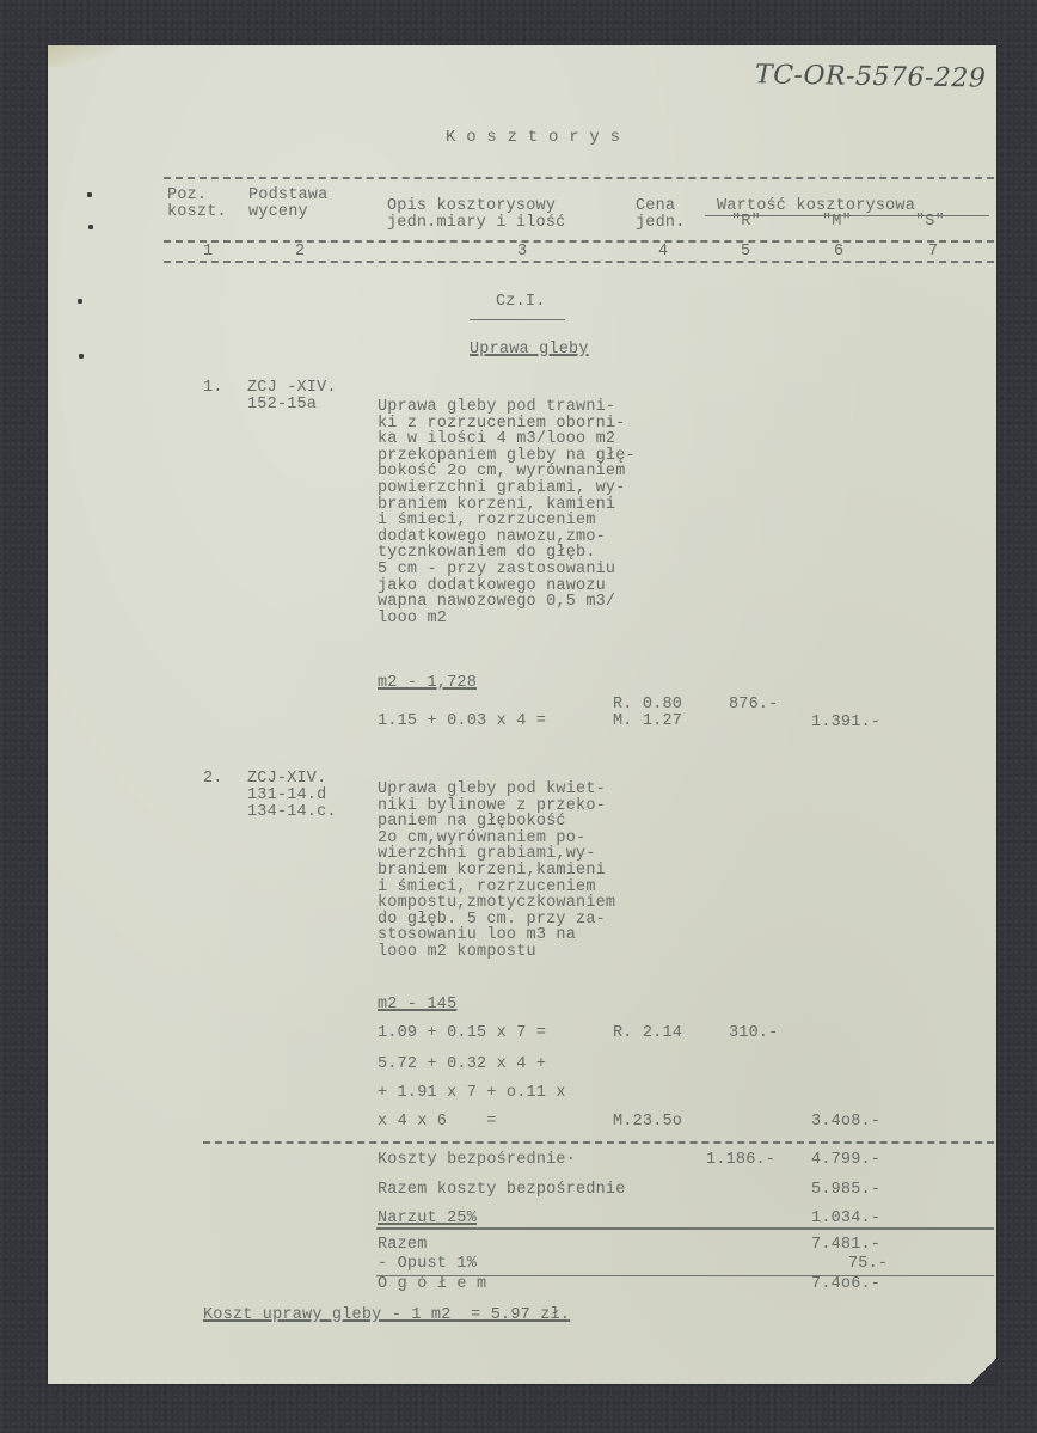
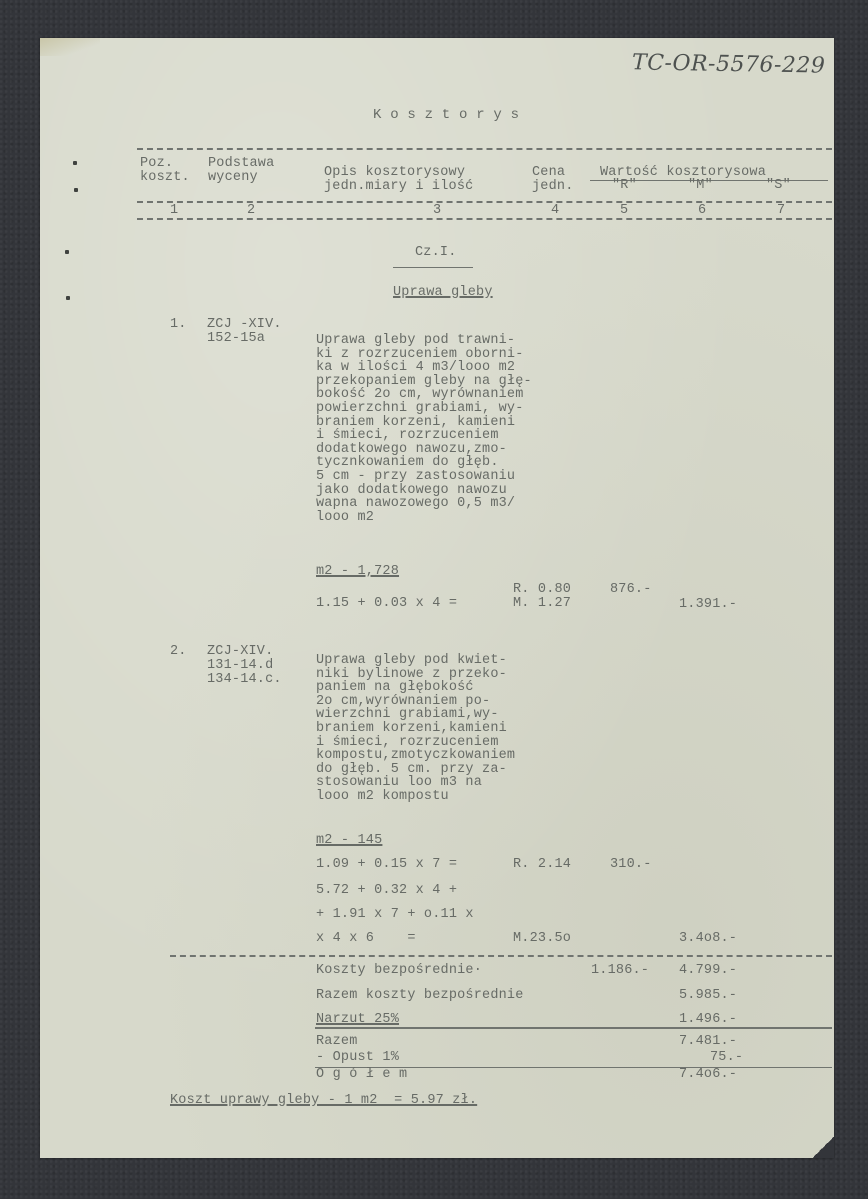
  TC-OR-5576-229
  K o s z t o r y s
  Poz.
  koszt.
  Podstawa
  wyceny
  Opis kosztorysowy
  jedn.miary i ilość
  Cena
  jedn.
  Wartość kosztorysowa
  "R"
  "M"
  "S"
  1
  2
  3
  4
  5
  6
  7
  Cz.I.
  Uprawa gleby
  1.
  ZCJ -XIV.
  152-15a
  Uprawa gleby pod trawni-
  ki z rozrzuceniem oborni-
  ka w ilości 4 m3/looo m2
  przekopaniem gleby na głę-
  bokość 2o cm, wyrównaniem
  powierzchni grabiami, wy-
  braniem korzeni, kamieni
  i śmieci, rozrzuceniem
  dodatkowego nawozu,zmo-
  tycznkowaniem do głęb.
  5 cm - przy zastosowaniu
  jako dodatkowego nawozu
  wapna nawozowego 0,5 m3/
  looo m2
  m2 - 1,728
  1.15 + 0.03 x 4 =
  R. 0.80
  M. 1.27
  876.-
  1.391.-
  2.
  ZCJ-XIV.
  131-14.d
  134-14.c.
  Uprawa gleby pod kwiet-
  niki bylinowe z przeko-
  paniem na głębokość
  2o cm,wyrównaniem po-
  wierzchni grabiami,wy-
  braniem korzeni,kamieni
  i śmieci, rozrzuceniem
  kompostu,zmotyczkowaniem
  do głęb. 5 cm. przy za-
  stosowaniu loo m3 na
  looo m2 kompostu
  m2 - 145
  1.09 + 0.15 x 7 =
  5.72 + 0.32 x 4 +
  + 1.91 x 7 + o.11 x
  x 4 x 6 =
  R. 2.14
  M.23.5o
  310.-
  3.4o8.-
  Koszty bezpośrednie·
  1.186.-
  4.799.-
  Razem koszty bezpośrednie
  5.985.-
  Narzut 25%
- 1.034.-
+ 1.496.-
  Razem
  7.481.-
  - Opust 1%
  75.-
  O g ó ł e m
  7.4o6.-
  Koszt uprawy gleby - 1 m2 = 5.97 zł.
